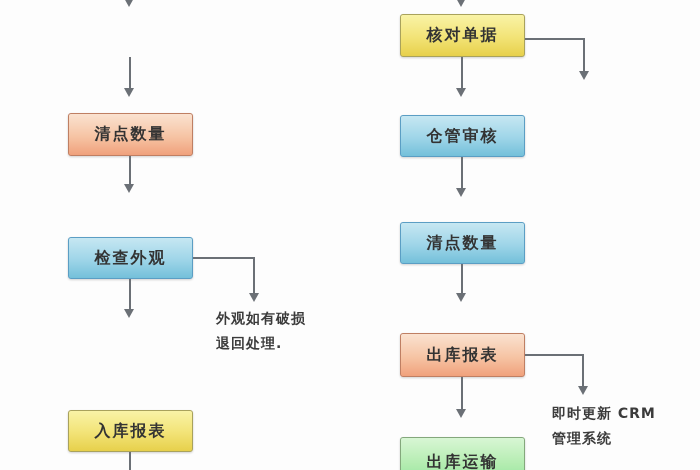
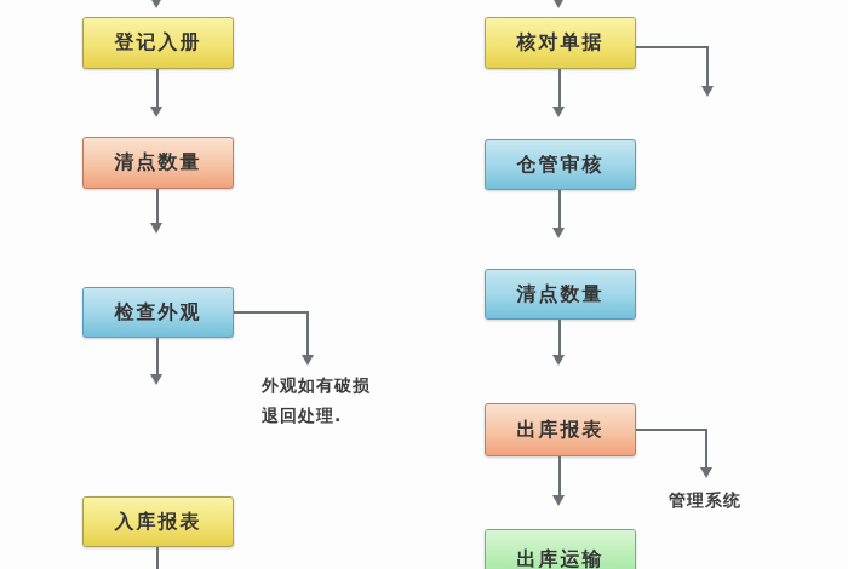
+ 登记入册
  清点数量
  检查外观
  外观如有破损
  退回处理.
  入库报表
  核对单据
  仓管审核
  清点数量
  出库报表
- 即时更新 CRM
  管理系统
  出库运输
